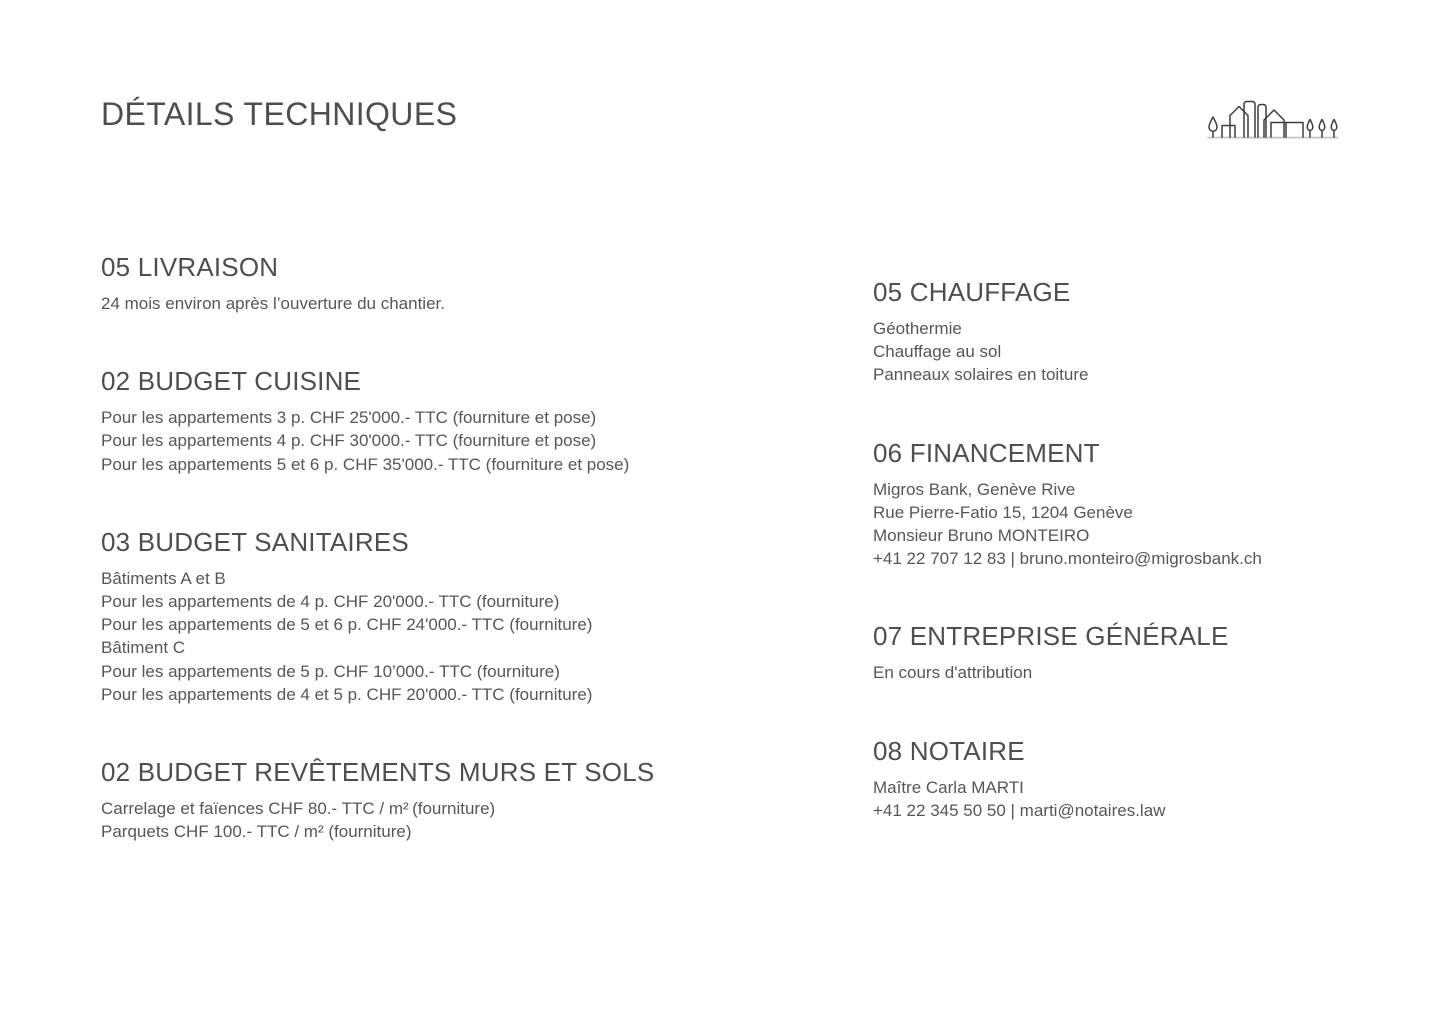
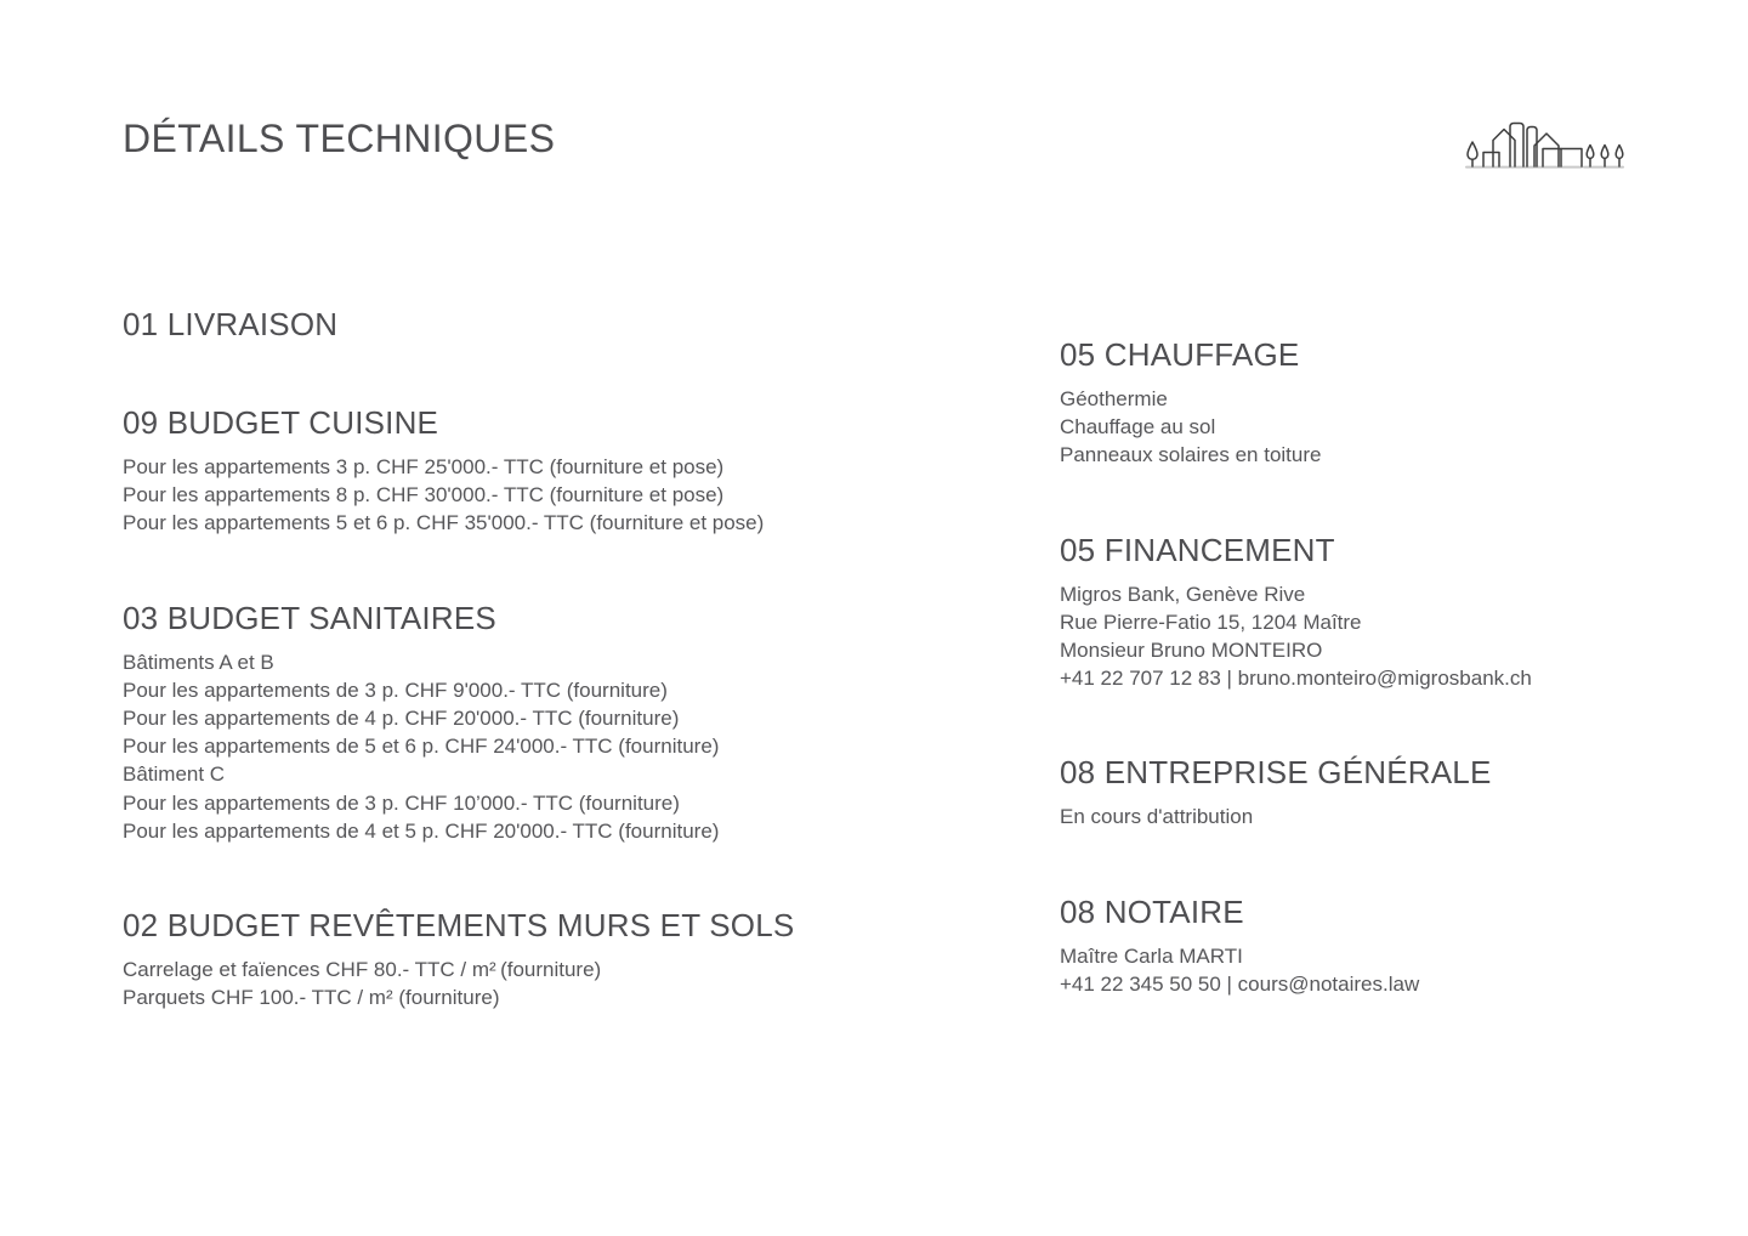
  DÉTAILS TECHNIQUES
- 05 LIVRAISON
+ 01 LIVRAISON
- 24 mois environ après l’ouverture du chantier.
- 02 BUDGET CUISINE
+ 09 BUDGET CUISINE
  Pour les appartements 3 p. CHF 25'000.- TTC (fourniture et pose)
- Pour les appartements 4 p. CHF 30'000.- TTC (fourniture et pose)
+ Pour les appartements 8 p. CHF 30'000.- TTC (fourniture et pose)
  Pour les appartements 5 et 6 p. CHF 35'000.- TTC (fourniture et pose)
  03 BUDGET SANITAIRES
  Bâtiments A et B
+ Pour les appartements de 3 p. CHF 9'000.- TTC (fourniture)
  Pour les appartements de 4 p. CHF 20'000.- TTC (fourniture)
  Pour les appartements de 5 et 6 p. CHF 24'000.- TTC (fourniture)
  Bâtiment C
- Pour les appartements de 5 p. CHF 10’000.- TTC (fourniture)
+ Pour les appartements de 3 p. CHF 10’000.- TTC (fourniture)
  Pour les appartements de 4 et 5 p. CHF 20'000.- TTC (fourniture)
  02 BUDGET REVÊTEMENTS MURS ET SOLS
  Carrelage et faïences CHF 80.- TTC / m² (fourniture)
  Parquets CHF 100.- TTC / m² (fourniture)
  05 CHAUFFAGE
  Géothermie
  Chauffage au sol
  Panneaux solaires en toiture
- 06 FINANCEMENT
+ 05 FINANCEMENT
  Migros Bank, Genève Rive
- Rue Pierre-Fatio 15, 1204 Genève
+ Rue Pierre-Fatio 15, 1204 Maître
  Monsieur Bruno MONTEIRO
  +41 22 707 12 83 | bruno.monteiro@migrosbank.ch
- 07 ENTREPRISE GÉNÉRALE
+ 08 ENTREPRISE GÉNÉRALE
  En cours d'attribution
  08 NOTAIRE
  Maître Carla MARTI
- +41 22 345 50 50 | marti@notaires.law
+ +41 22 345 50 50 | cours@notaires.law
